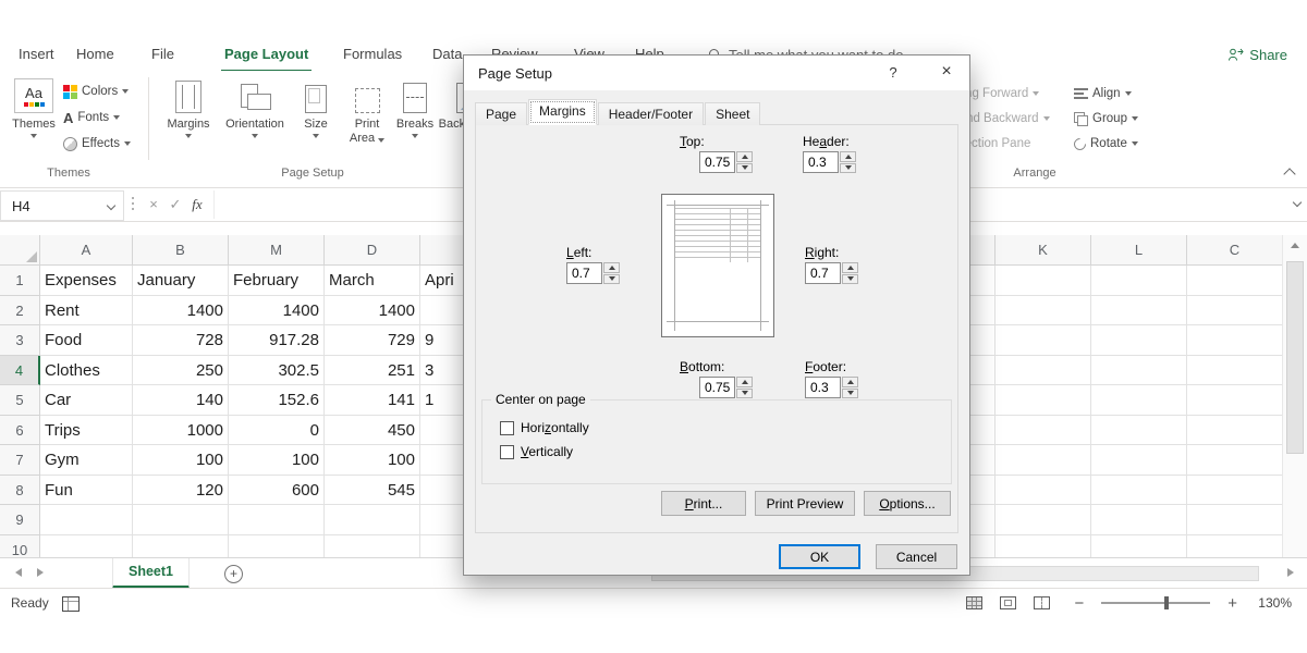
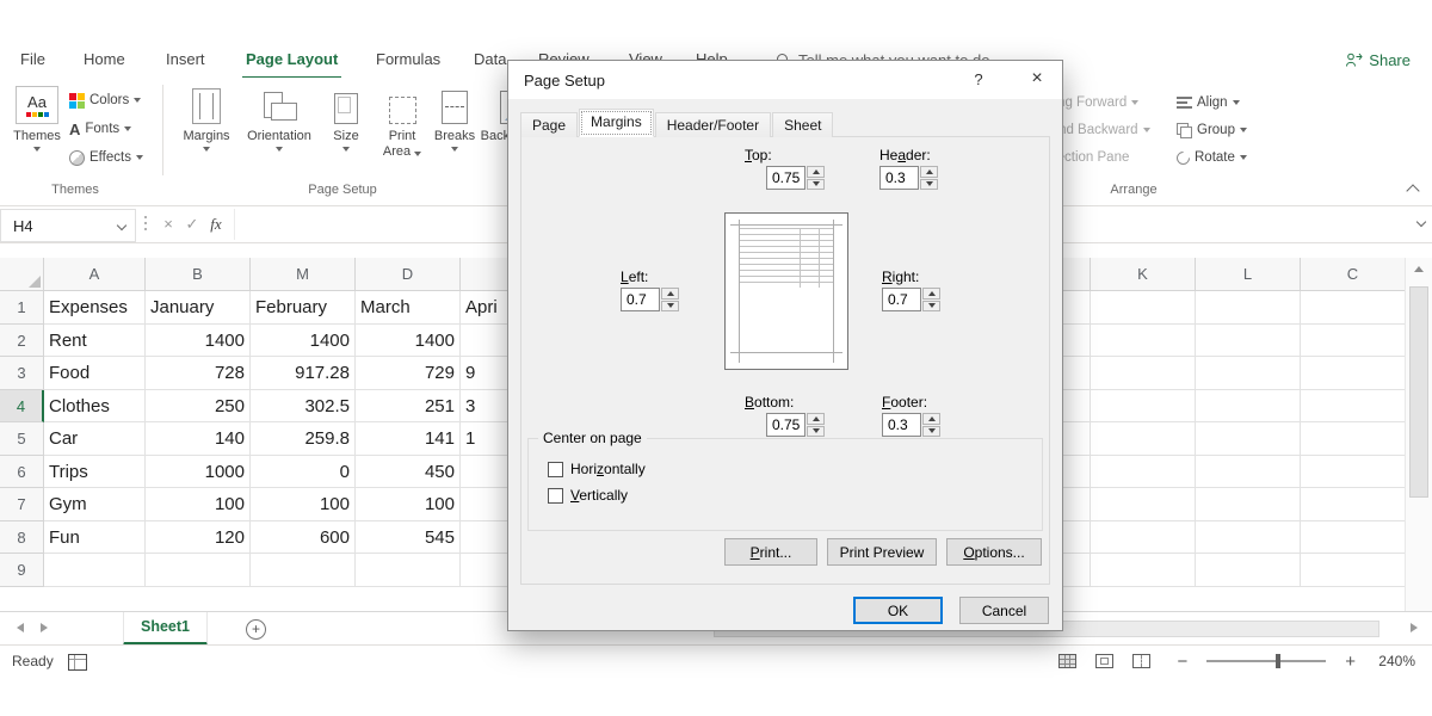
- Insert
+ File
  Home
- File
+ Insert
  Page Layout
  Formulas
  Data
  Share
  Aa
  Themes
  Colors
  A
  Fonts
  Effects
  Themes
  Margins
  Orientation
  Size
  Print
  Area
  Breaks
  Page Setup
  d Backward
  Align
  Group
  Rotate
  Arrange
  H4
  ×
  ✓
  fx
  A
  B
  M
  D
  K
  L
  C
  1
  Expenses
  January
  February
  March
  Apri
  2
  Rent
  1400
  1400
  1400
  3
  Food
  728
  917.28
  729
  9
  4
  Clothes
  250
  302.5
  251
  3
  5
  Car
  140
- 152.6
+ 259.8
  141
  1
  6
  Trips
  1000
  0
  450
  7
  Gym
  100
  100
  100
  8
  Fun
  120
  600
  545
  9
- 10
  Sheet1
  +
  Ready
  −
  +
- 130%
+ 240%
  Page Setup
  ?
  ×
  Page
  Margins
  Header/Footer
  Sheet
  Top:
  0.75
  Header:
  0.3
  Left:
  0.7
  Right:
  0.7
  Bottom:
  0.75
  Footer:
  0.3
  Center on page
  Horizontally
  Vertically
  Print...
  Print Preview
  Options...
  OK
  Cancel
